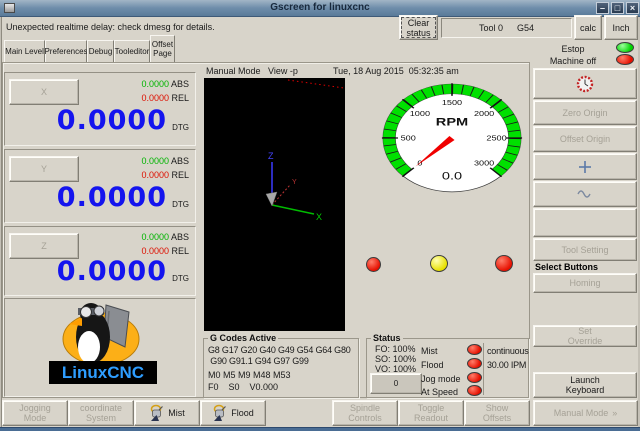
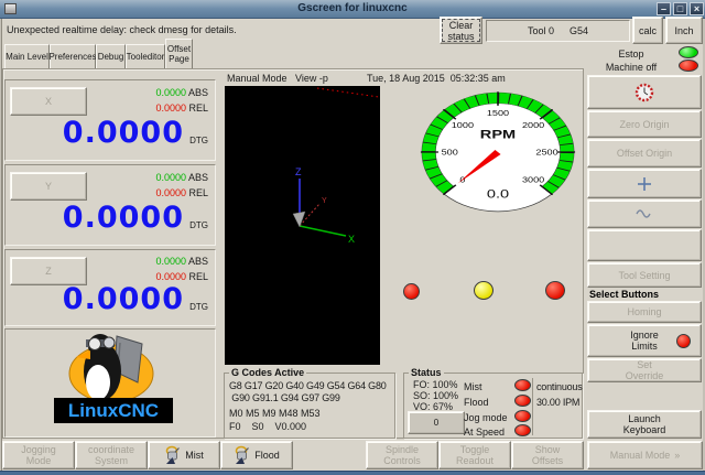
  Gscreen for linuxcnc
  –
  □
  ×
  Unexpected realtime delay: check dmesg for details.
  Clear
  status
  Tool 0
  G54
  calc
  Inch
  Main Level
  Preferences
  Debug
  Tooleditor
  Offset
  Page
  X
  0.0000 ABS
  0.0000 REL
  0.0000
  DTG
  Y
  0.0000 ABS
  0.0000 REL
  0.0000
  DTG
  Z
  0.0000 ABS
  0.0000 REL
  0.0000
  DTG
  LinuxCNC
  Manual Mode
  View -p
  Tue, 18 Aug 2015 05:32:35 am
  Z
  X
  RPM
  0.0
  G Codes Active
  G8 G17 G20 G40 G49 G54 G64 G80
  G90 G91.1 G94 G97 G99
  M0 M5 M9 M48 M53
  F0 S0 V0.000
  Status
  FO: 100%
  SO: 100%
- VO: 100%
+ VO: 67%
  0
  Mist
  Flood
  Jog mode
  At Speed
  continuous
  30.00 IPM
  Estop
  Machine off
  Zero Origin
  Offset Origin
  Tool Setting
  Select Buttons
  Homing
+ Ignore
+ Limits
  Set
  Override
  Launch
  Keyboard
  Manual Mode
  »
  Jogging
  Mode
  coordinate
  System
  Mist
  Flood
  Spindle
  Controls
  Toggle
  Readout
  Show
  Offsets
